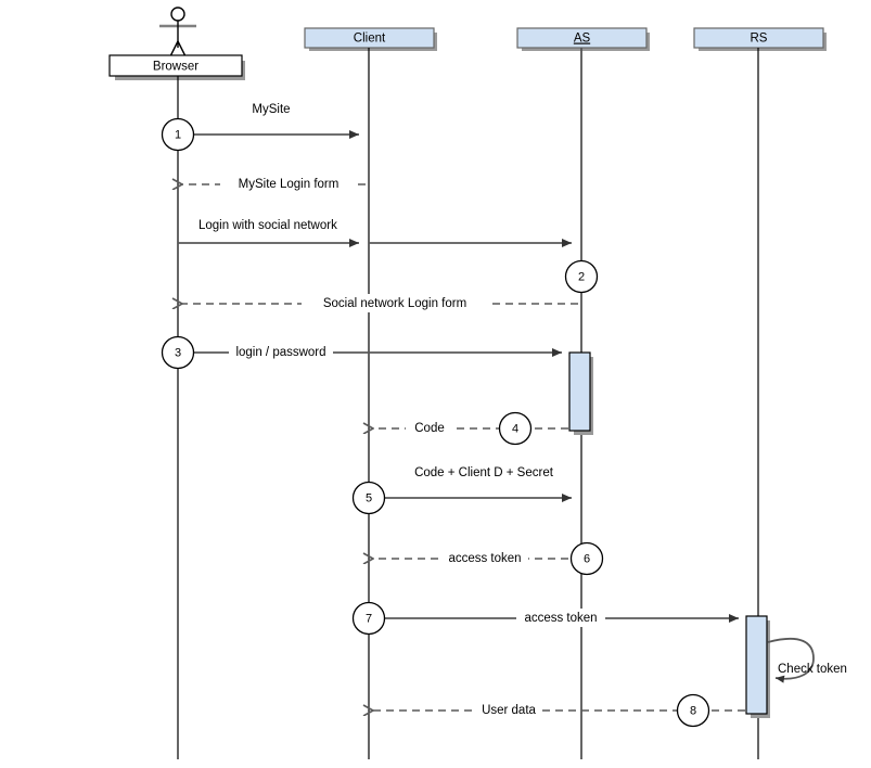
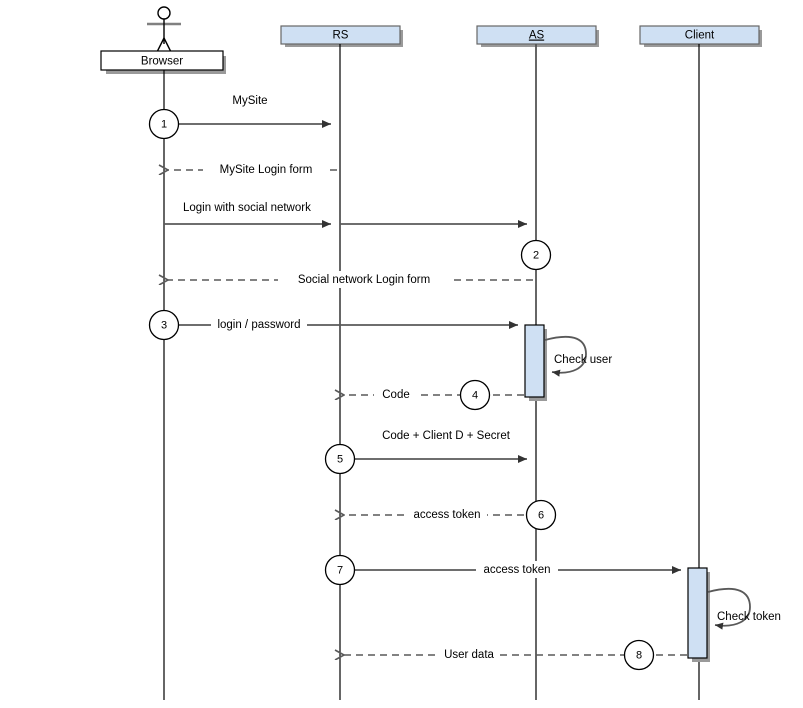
  Browser
- Client
+ RS
  AS
- RS
+ Client
  MySite
  1
  MySite Login form
  Login with social network
  2
  Social network Login form
  login / password
  3
+ Check user
  Code
  4
  Code + Client D + Secret
  5
  access token
  6
  access token
  7
  Check token
  User data
  8
